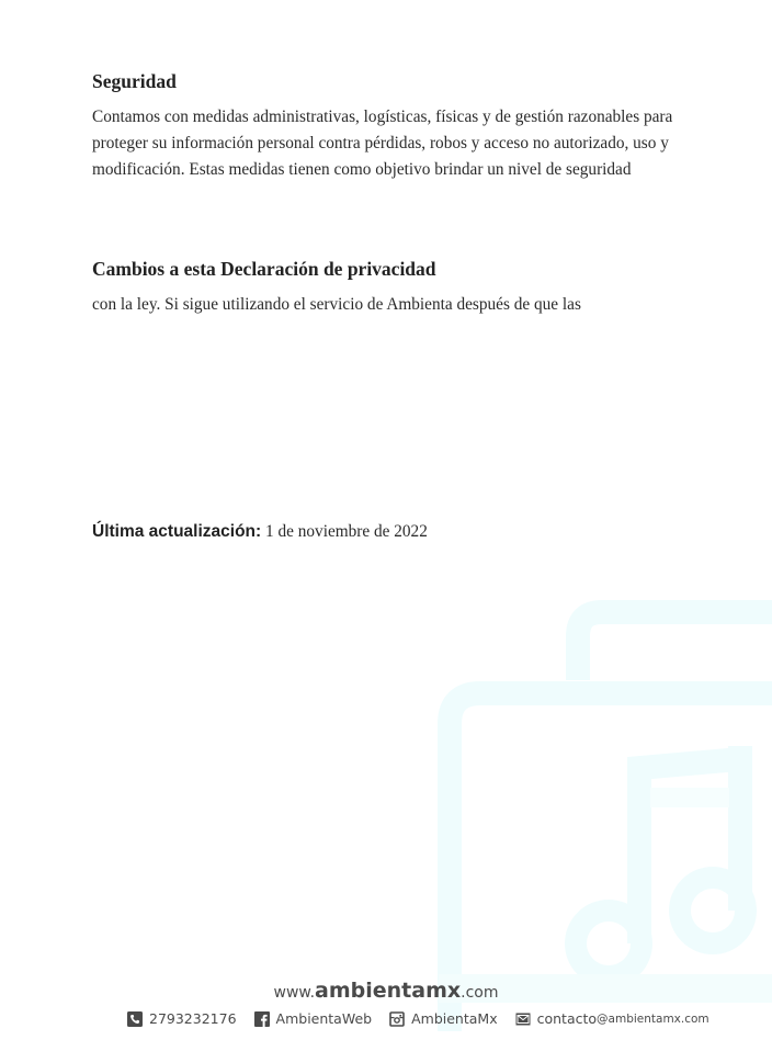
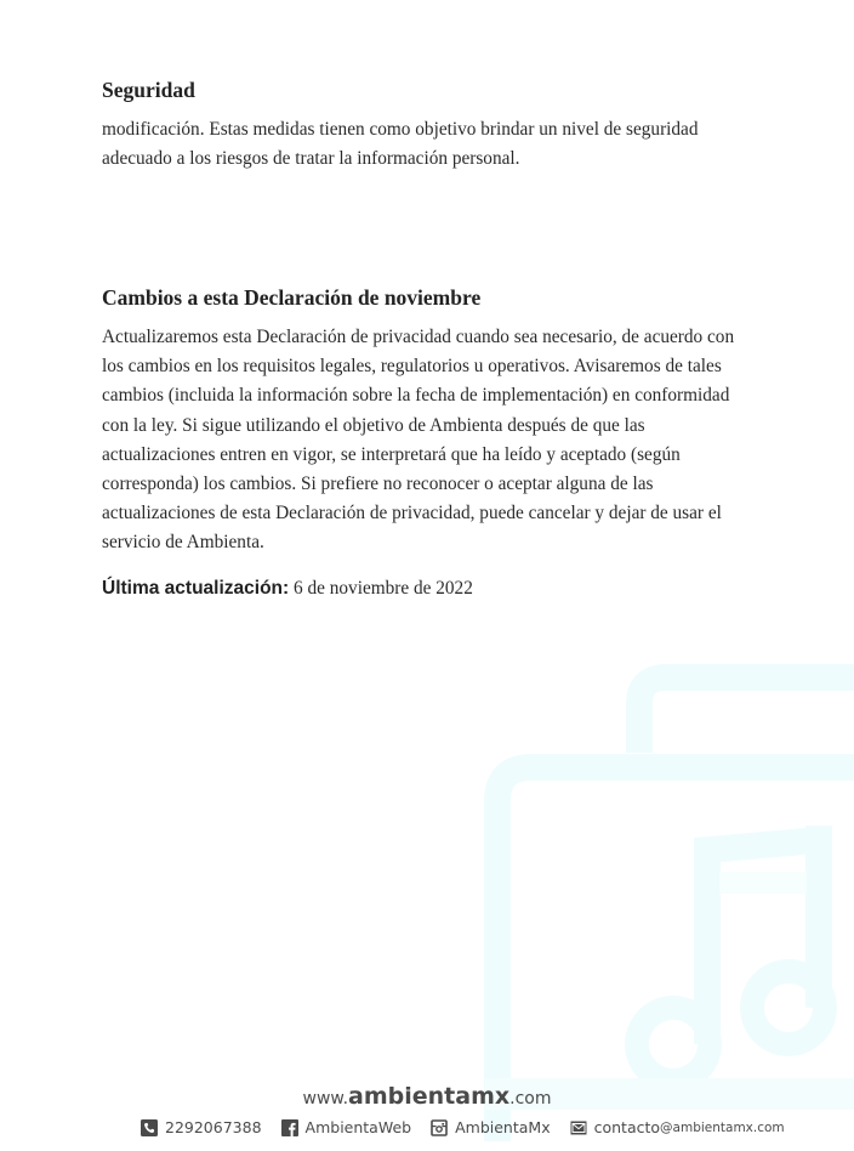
  Seguridad
- Contamos con medidas administrativas, logísticas, físicas y de gestión razonables para
- proteger su información personal contra pérdidas, robos y acceso no autorizado, uso y
  modificación. Estas medidas tienen como objetivo brindar un nivel de seguridad
+ adecuado a los riesgos de tratar la información personal.
- Cambios a esta Declaración de privacidad
+ Cambios a esta Declaración de noviembre
+ Actualizaremos esta Declaración de privacidad cuando sea necesario, de acuerdo con
+ los cambios en los requisitos legales, regulatorios u operativos. Avisaremos de tales
+ cambios (incluida la información sobre la fecha de implementación) en conformidad
- con la ley. Si sigue utilizando el servicio de Ambienta después de que las
+ con la ley. Si sigue utilizando el objetivo de Ambienta después de que las
+ actualizaciones entren en vigor, se interpretará que ha leído y aceptado (según
+ corresponda) los cambios. Si prefiere no reconocer o aceptar alguna de las
+ actualizaciones de esta Declaración de privacidad, puede cancelar y dejar de usar el
+ servicio de Ambienta.
- Última actualización: 1 de noviembre de 2022
+ Última actualización: 6 de noviembre de 2022
  www.ambientamx.com
- 2793232176
+ 2292067388
  AmbientaWeb
  AmbientaMx
  contacto
  @ambientamx.com
